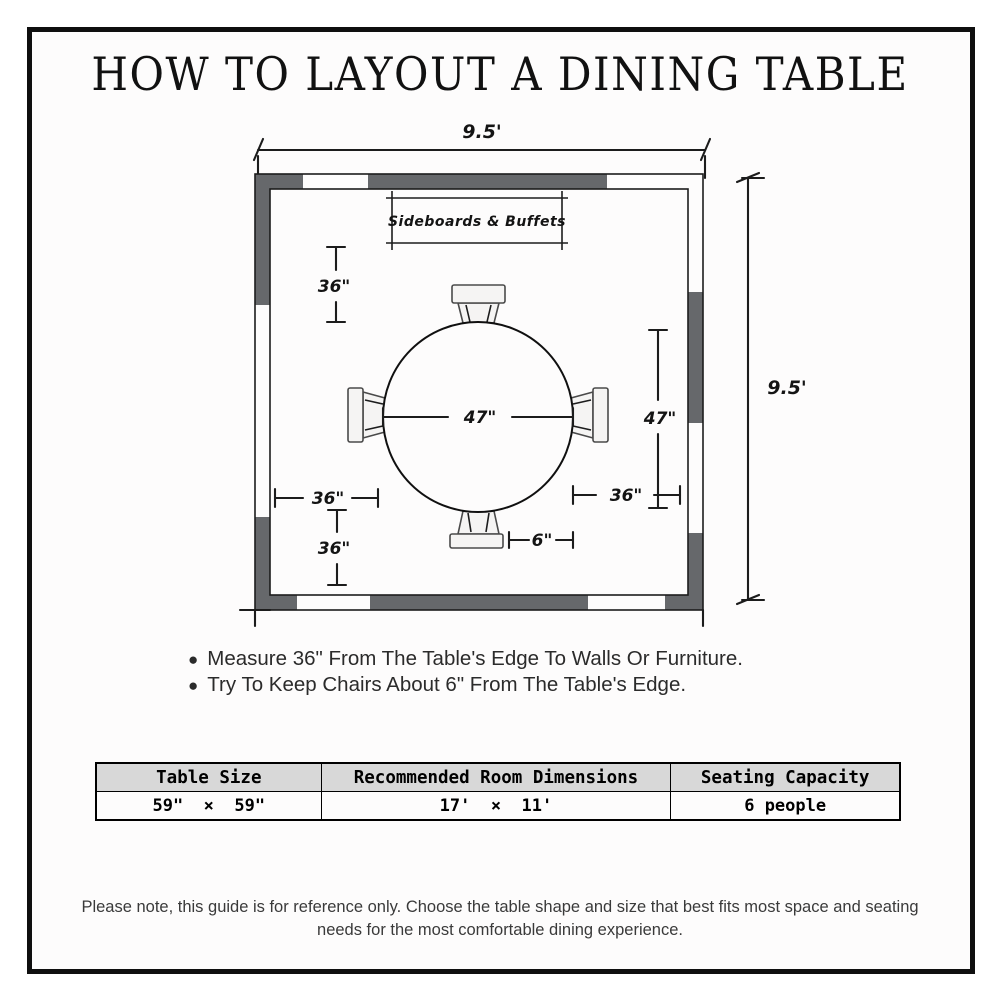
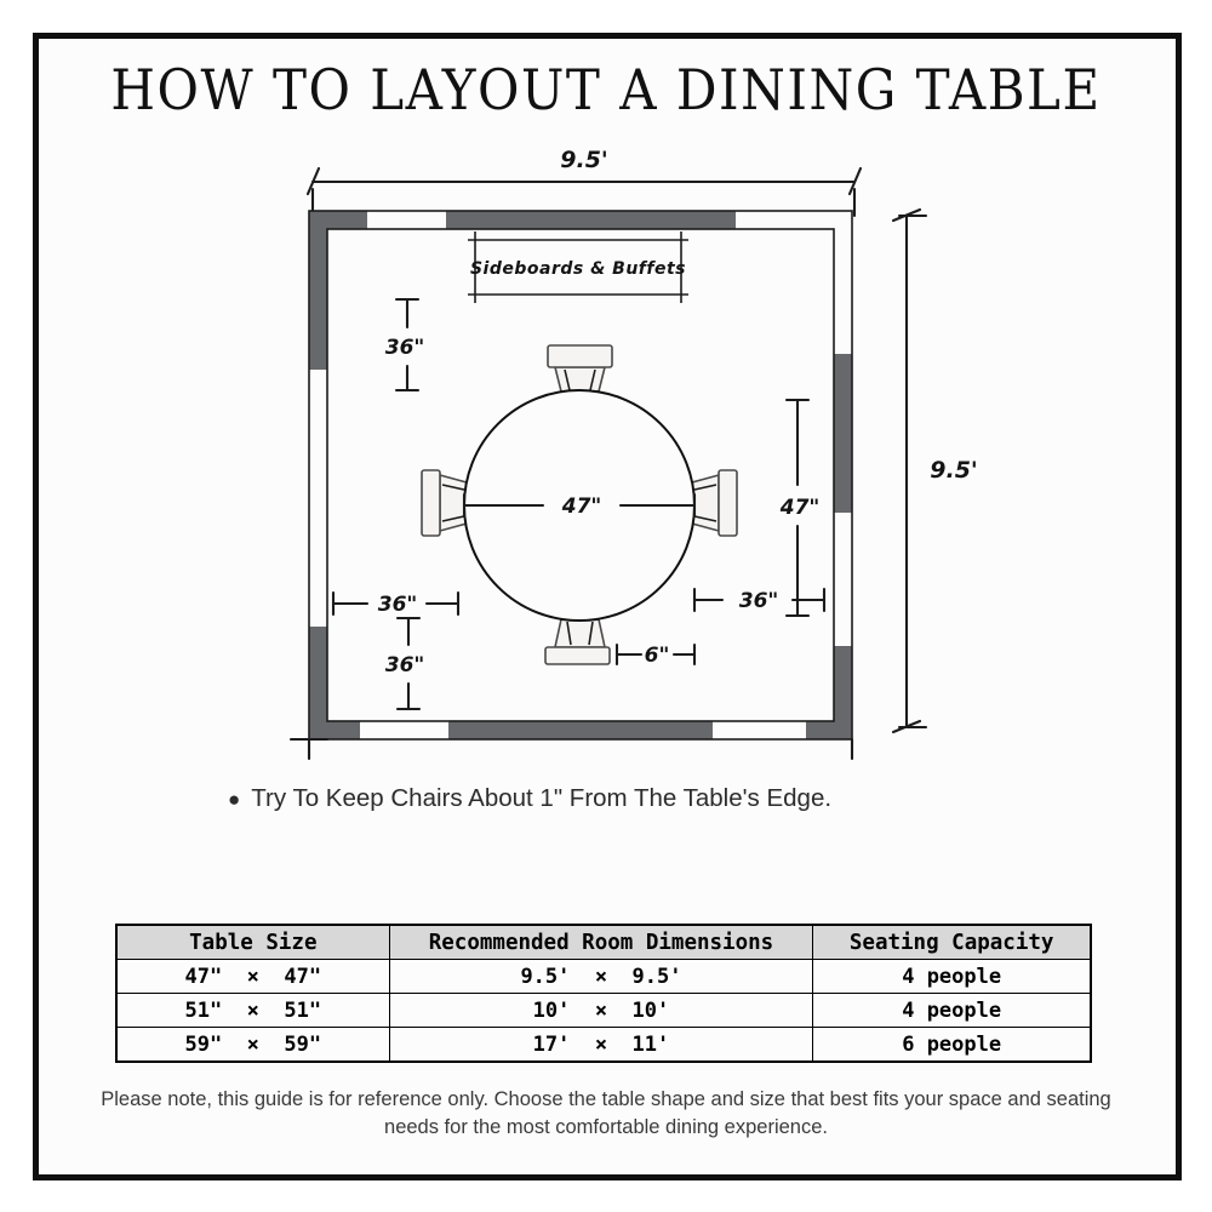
  HOW TO LAYOUT A DINING TABLE
  9.5'
  9.5'
  Sideboards & Buffets
  47"
  47"
  36"
  36"
  36"
  36"
  6"
- ● Measure 36" From The Table's Edge To Walls Or Furniture.
- ● Try To Keep Chairs About 6" From The Table's Edge.
+ ● Try To Keep Chairs About 1" From The Table's Edge.
  Table Size	Recommended Room Dimensions	Seating Capacity
+ 47" × 47"	9.5' × 9.5'	4 people
+ 51" × 51"	10' × 10'	4 people
  59" × 59"	17' × 11'	6 people
- Please note, this guide is for reference only. Choose the table shape and size that best fits most space and seating needs for the most comfortable dining experience.
+ Please note, this guide is for reference only. Choose the table shape and size that best fits your space and seating needs for the most comfortable dining experience.
